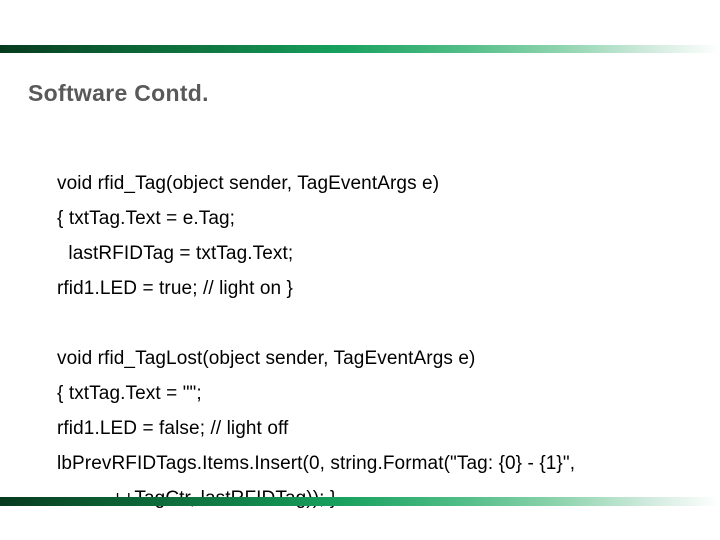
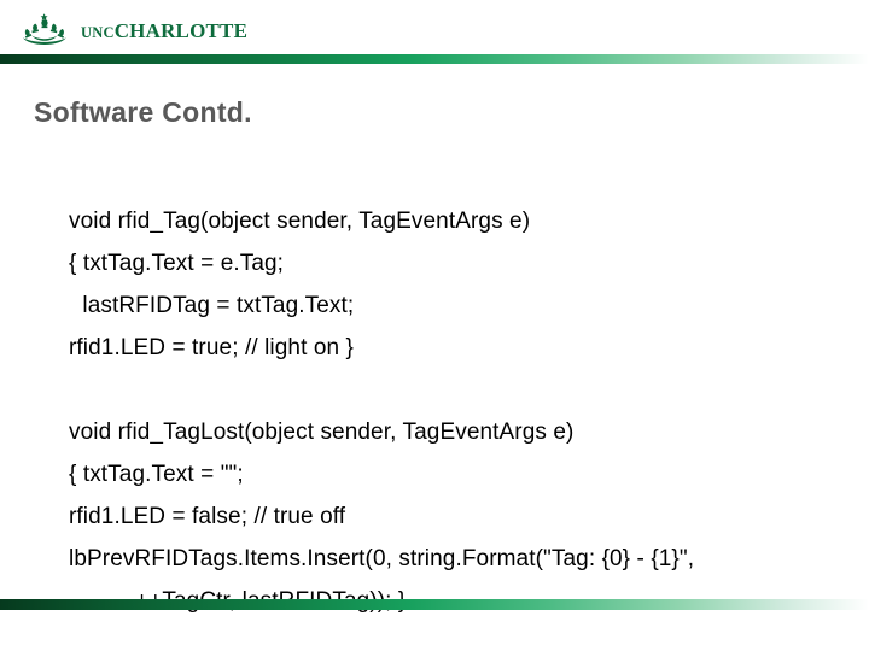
+ UNCCHARLOTTE
  Software Contd.
  void rfid_Tag(object sender, TagEventArgs e)
  { txtTag.Text = e.Tag;
  lastRFIDTag = txtTag.Text;
  rfid1.LED = true; // light on }
  void rfid_TagLost(object sender, TagEventArgs e)
  { txtTag.Text = "";
- rfid1.LED = false; // light off
+ rfid1.LED = false; // true off
  lbPrevRFIDTags.Items.Insert(0, string.Format("Tag: {0} - {1}",
